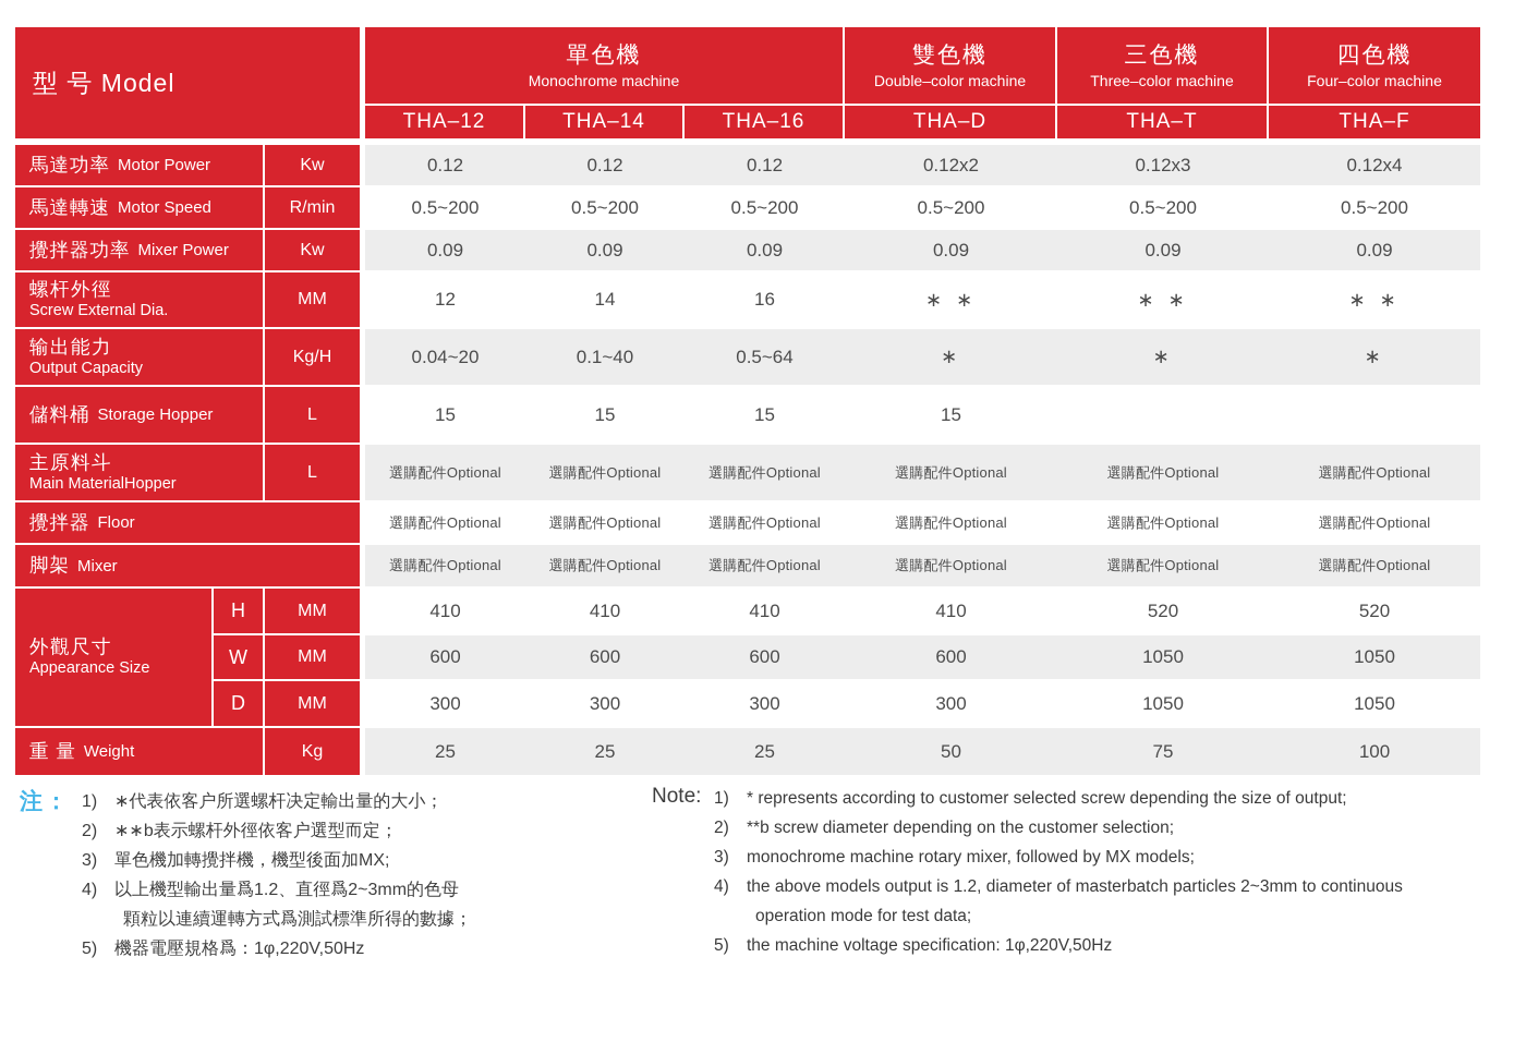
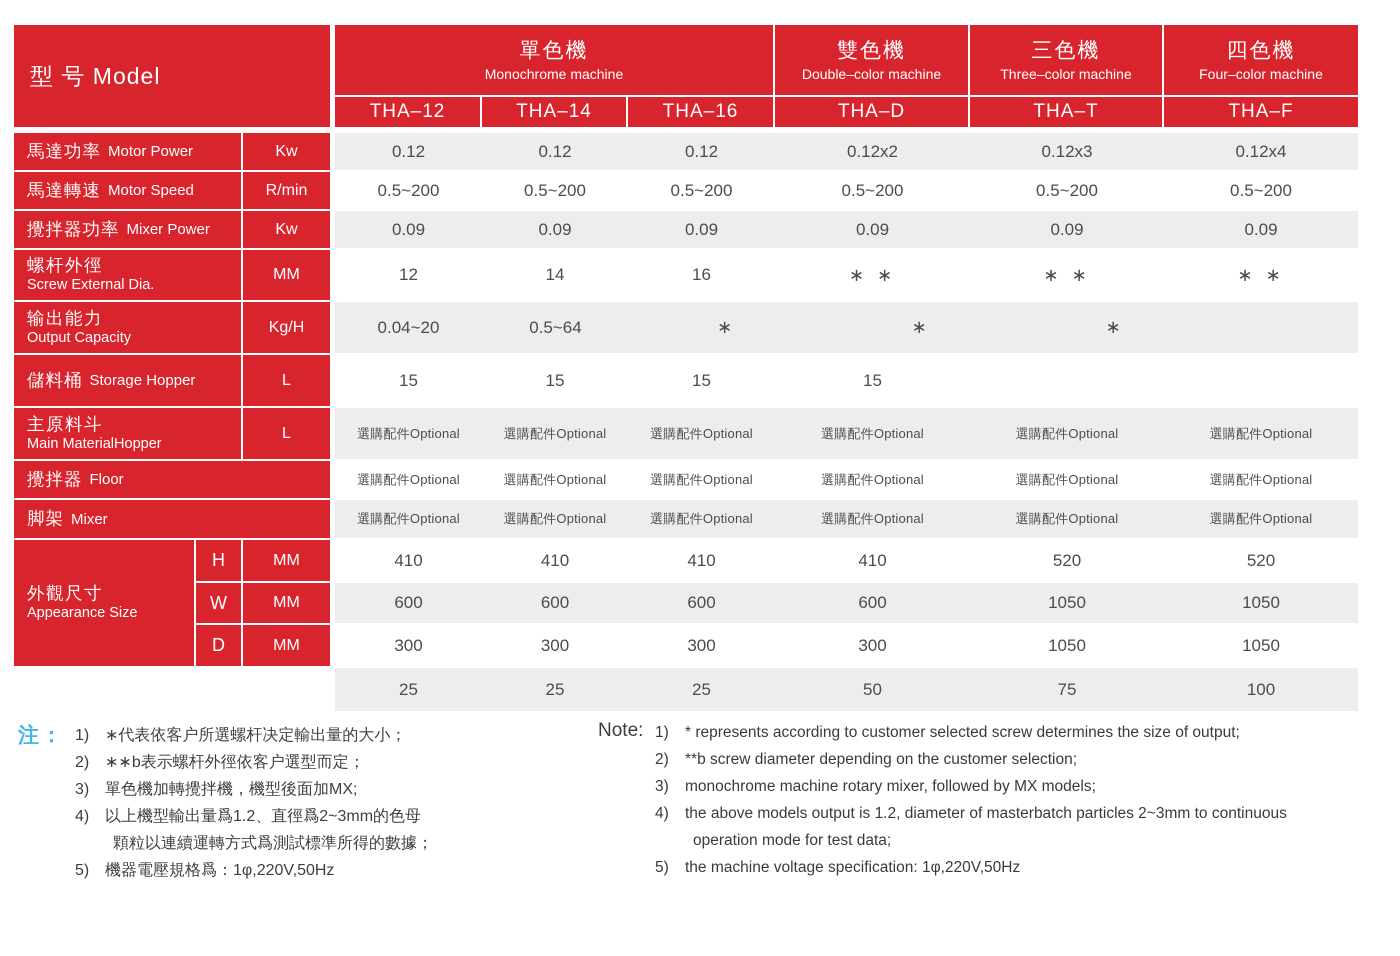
  型 号 Model
  馬達功率
  Motor Power
  Kw
  馬達轉速
  Motor Speed
  R/min
  攪拌器功率
  Mixer Power
  Kw
  螺杆外徑
  Screw External Dia.
  MM
  输出能力
  Output Capacity
  Kg/H
  儲料桶
  Storage Hopper
  L
  主原料斗
  Main MaterialHopper
  L
  攪拌器
  Floor
  脚架
  Mixer
  外觀尺寸
  Appearance Size
  H
  MM
  W
  MM
  D
  MM
- 重 量
- Weight
- Kg
  單色機
  Monochrome machine
  雙色機
  Double–color machine
  三色機
  Three–color machine
  四色機
  Four–color machine
  THA–12
  THA–14
  THA–16
  THA–D
  THA–T
  THA–F
  0.12
  0.12
  0.12
  0.12x2
  0.12x3
  0.12x4
  0.5~200
  0.5~200
  0.5~200
  0.5~200
  0.5~200
  0.5~200
  0.09
  0.09
  0.09
  0.09
  0.09
  0.09
  12
  14
  16
  ∗ ∗
  ∗ ∗
  ∗ ∗
  0.04~20
- 0.1~40
  0.5~64
  ∗
  ∗
  ∗
  15
  15
  15
  15
  選購配件Optional
  選購配件Optional
  選購配件Optional
  選購配件Optional
  選購配件Optional
  選購配件Optional
  選購配件Optional
  選購配件Optional
  選購配件Optional
  選購配件Optional
  選購配件Optional
  選購配件Optional
  選購配件Optional
  選購配件Optional
  選購配件Optional
  選購配件Optional
  選購配件Optional
  選購配件Optional
  410
  410
  410
  410
  520
  520
  600
  600
  600
  600
  1050
  1050
  300
  300
  300
  300
  1050
  1050
  25
  25
  25
  50
  75
  100
  注：
  1)
  ∗代表依客户所選螺杆决定輸出量的大小；
  2)
  ∗∗b表示螺杆外徑依客户選型而定；
  3)
  單色機加轉攪拌機，機型後面加MX;
  4)
  以上機型輸出量爲1.2、直徑爲2~3mm的色母
  顆粒以連續運轉方式爲測試標準所得的數據；
  5)
  機器電壓規格爲：1φ,220V,50Hz
  Note:
  1)
- * represents according to customer selected screw depending the size of output;
+ * represents according to customer selected screw determines the size of output;
  2)
  **b screw diameter depending on the customer selection;
  3)
  monochrome machine rotary mixer, followed by MX models;
  4)
  the above models output is 1.2, diameter of masterbatch particles 2~3mm to continuous
  operation mode for test data;
  5)
  the machine voltage specification: 1φ,220V,50Hz
